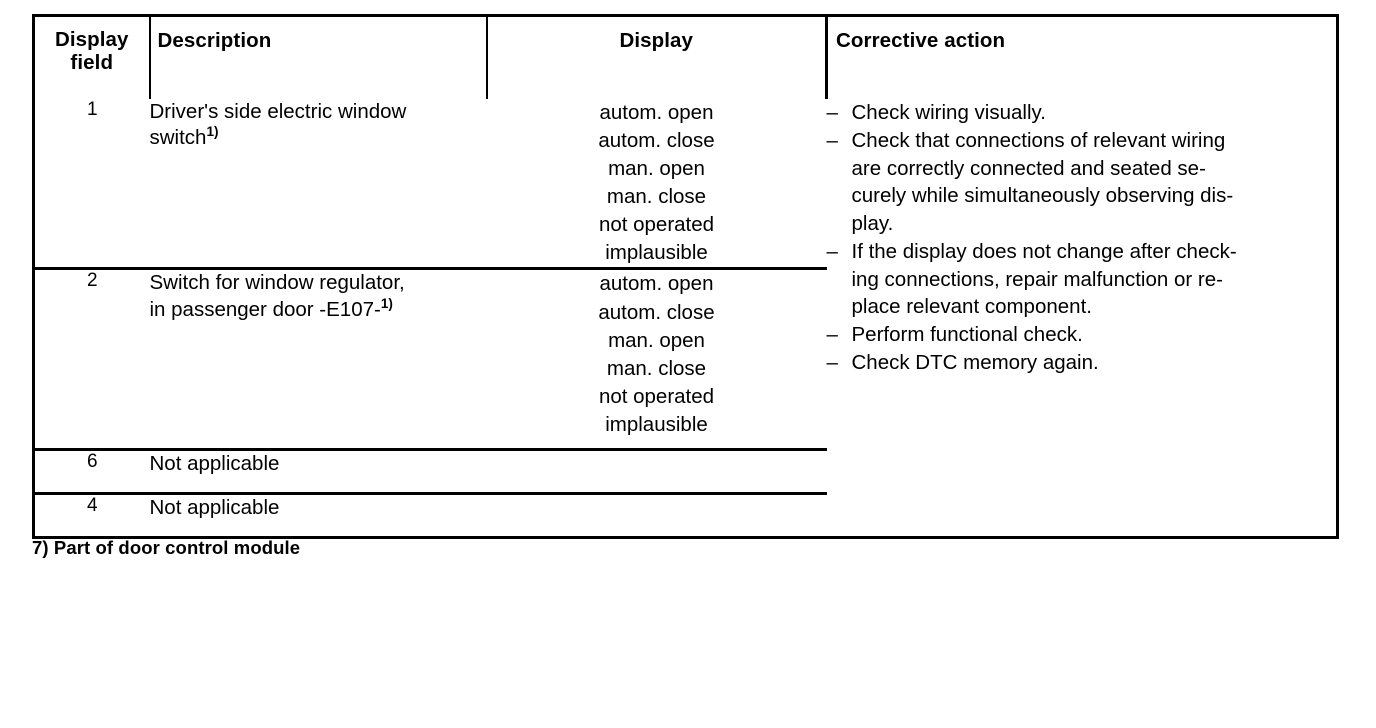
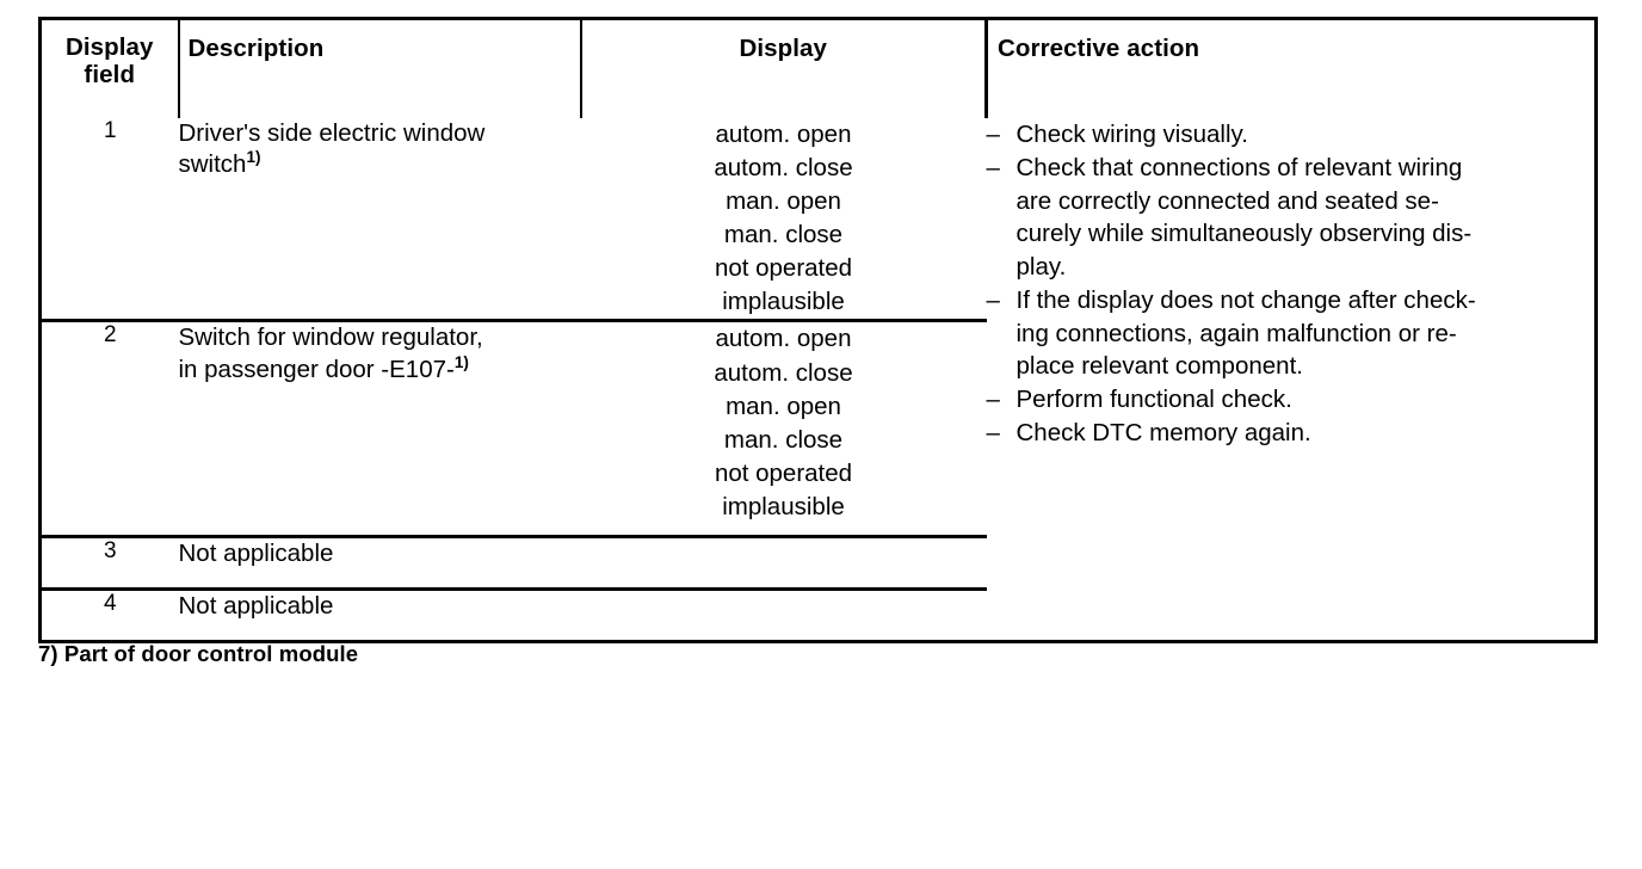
  Displayfield	Description	Display	Corrective action
- 1	Driver's side electric windowswitch1)	autom. open autom. close man. open man. close not operated implausible	– Check wiring visually. – Check that connections of relevant wiringare correctly connected and seated se-curely while simultaneously observing dis-play. – If the display does not change after check-ing connections, repair malfunction or re-place relevant component. – Perform functional check. – Check DTC memory again.
+ 1	Driver's side electric windowswitch1)	autom. open autom. close man. open man. close not operated implausible	– Check wiring visually. – Check that connections of relevant wiringare correctly connected and seated se-curely while simultaneously observing dis-play. – If the display does not change after check-ing connections, again malfunction or re-place relevant component. – Perform functional check. – Check DTC memory again.
  2	Switch for window regulator,in passenger door -E107-1)	autom. open autom. close man. open man. close not operated implausible
- 6	Not applicable
+ 3	Not applicable
  4	Not applicable
  7) Part of door control module
